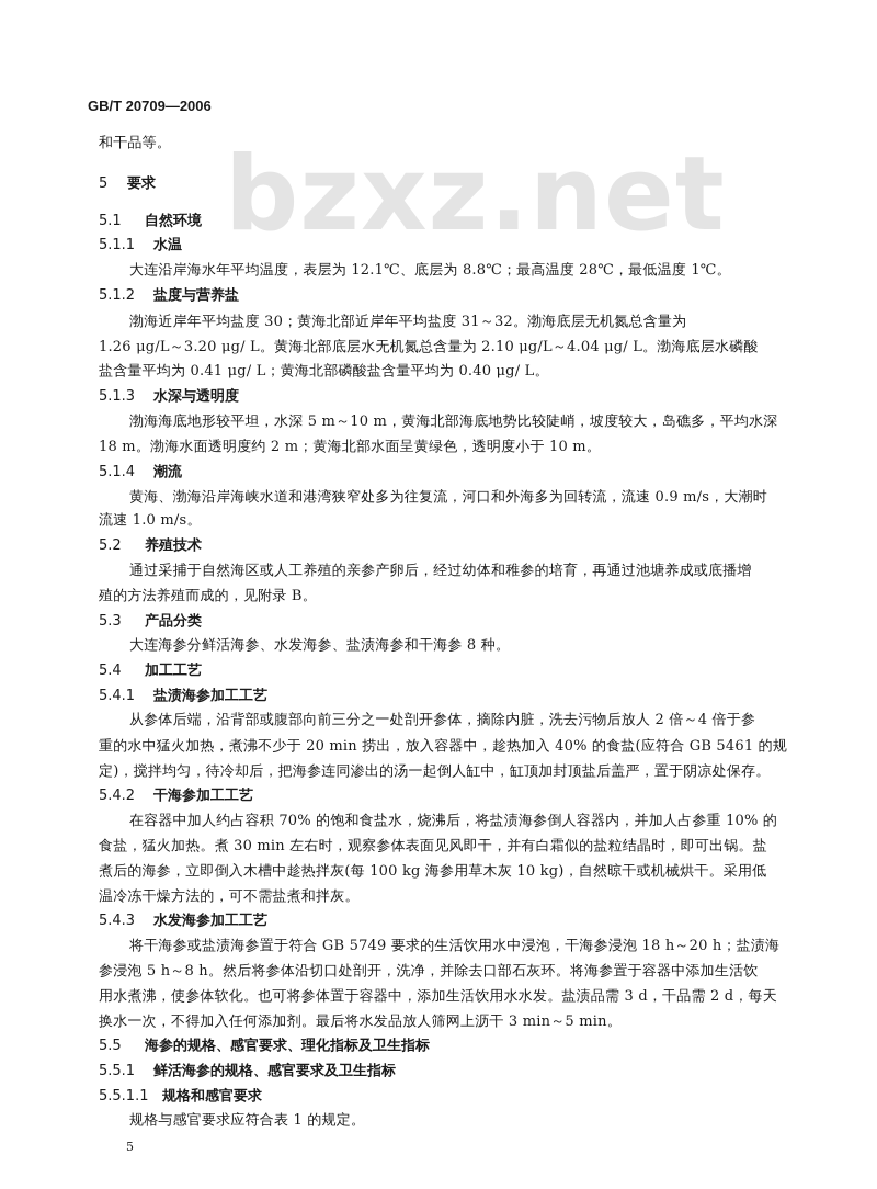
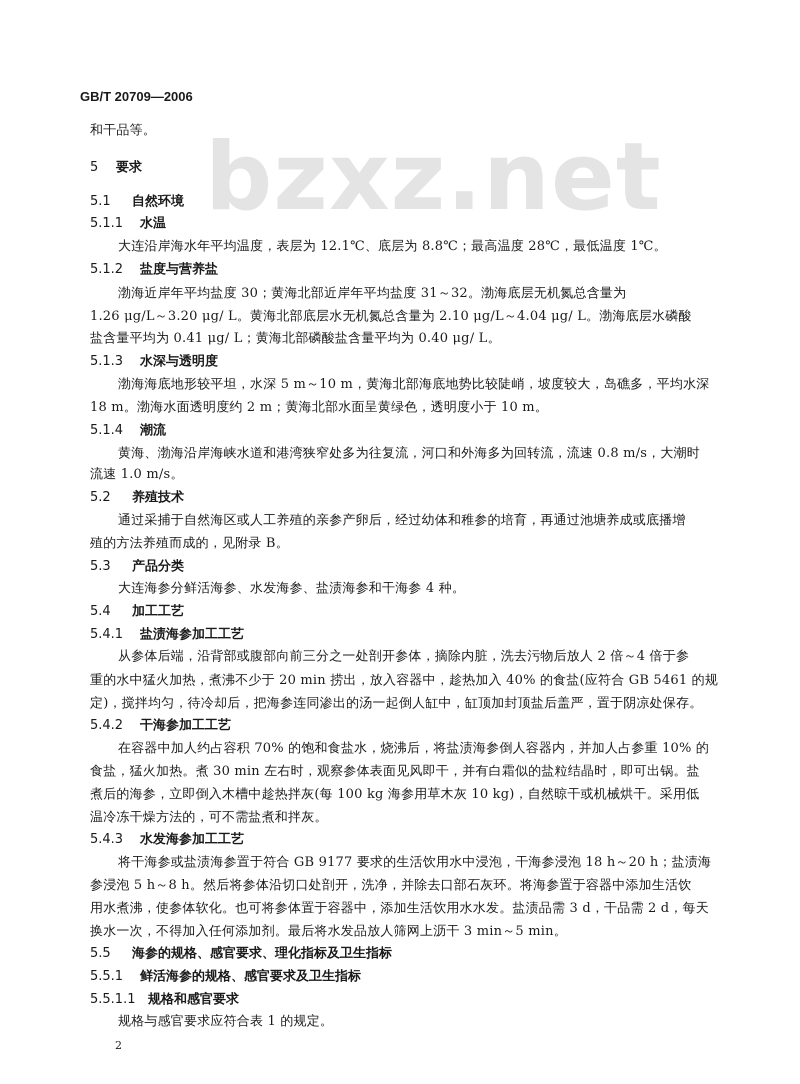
  bzxz.net
  GB/T 20709—2006
  和干品等。
  5 要求
  5.1 自然环境
  5.1.1 水温
  大连沿岸海水年平均温度，表层为 12.1℃、底层为 8.8℃；最高温度 28℃，最低温度 1℃。
  5.1.2 盐度与营养盐
  渤海近岸年平均盐度 30；黄海北部近岸年平均盐度 31～32。渤海底层无机氮总含量为
  1.26 μg/L～3.20 μg/ L。黄海北部底层水无机氮总含量为 2.10 μg/L～4.04 μg/ L。渤海底层水磷酸
  盐含量平均为 0.41 μg/ L；黄海北部磷酸盐含量平均为 0.40 μg/ L。
  5.1.3 水深与透明度
  渤海海底地形较平坦，水深 5 m～10 m，黄海北部海底地势比较陡峭，坡度较大，岛礁多，平均水深
  18 m。渤海水面透明度约 2 m；黄海北部水面呈黄绿色，透明度小于 10 m。
  5.1.4 潮流
- 黄海、渤海沿岸海峡水道和港湾狭窄处多为往复流，河口和外海多为回转流，流速 0.9 m/s，大潮时
+ 黄海、渤海沿岸海峡水道和港湾狭窄处多为往复流，河口和外海多为回转流，流速 0.8 m/s，大潮时
  流速 1.0 m/s。
  5.2 养殖技术
  通过采捕于自然海区或人工养殖的亲参产卵后，经过幼体和稚参的培育，再通过池塘养成或底播增
  殖的方法养殖而成的，见附录 B。
  5.3 产品分类
- 大连海参分鲜活海参、水发海参、盐渍海参和干海参 8 种。
+ 大连海参分鲜活海参、水发海参、盐渍海参和干海参 4 种。
  5.4 加工工艺
  5.4.1 盐渍海参加工工艺
  从参体后端，沿背部或腹部向前三分之一处剖开参体，摘除内脏，洗去污物后放人 2 倍～4 倍于参
  重的水中猛火加热，煮沸不少于 20 min 捞出，放入容器中，趁热加入 40% 的食盐(应符合 GB 5461 的规
  定)，搅拌均匀，待冷却后，把海参连同渗出的汤一起倒人缸中，缸顶加封顶盐后盖严，置于阴凉处保存。
  5.4.2 干海参加工工艺
  在容器中加人约占容积 70% 的饱和食盐水，烧沸后，将盐渍海参倒人容器内，并加人占参重 10% 的
  食盐，猛火加热。煮 30 min 左右时，观察参体表面见风即干，并有白霜似的盐粒结晶时，即可出锅。盐
  煮后的海参，立即倒入木槽中趁热拌灰(每 100 kg 海参用草木灰 10 kg)，自然晾干或机械烘干。采用低
  温冷冻干燥方法的，可不需盐煮和拌灰。
  5.4.3 水发海参加工工艺
- 将干海参或盐渍海参置于符合 GB 5749 要求的生活饮用水中浸泡，干海参浸泡 18 h～20 h；盐渍海
+ 将干海参或盐渍海参置于符合 GB 9177 要求的生活饮用水中浸泡，干海参浸泡 18 h～20 h；盐渍海
  参浸泡 5 h～8 h。然后将参体沿切口处剖开，洗净，并除去口部石灰环。将海参置于容器中添加生活饮
  用水煮沸，使参体软化。也可将参体置于容器中，添加生活饮用水水发。盐渍品需 3 d，干品需 2 d，每天
  换水一次，不得加入任何添加剂。最后将水发品放人筛网上沥干 3 min～5 min。
  5.5 海参的规格、感官要求、理化指标及卫生指标
  5.5.1 鲜活海参的规格、感官要求及卫生指标
  5.5.1.1 规格和感官要求
  规格与感官要求应符合表 1 的规定。
- 5
+ 2
